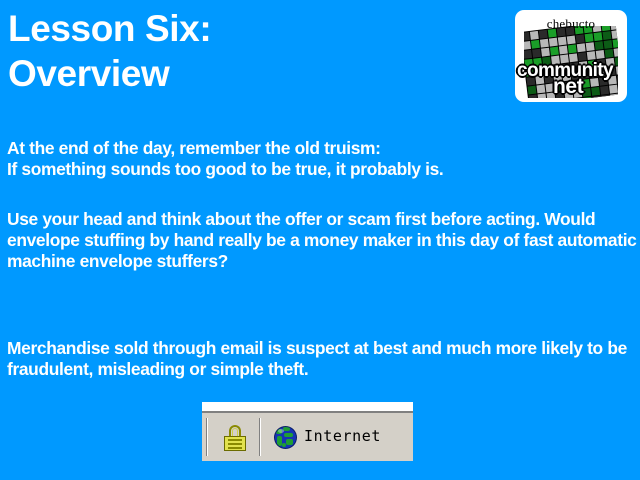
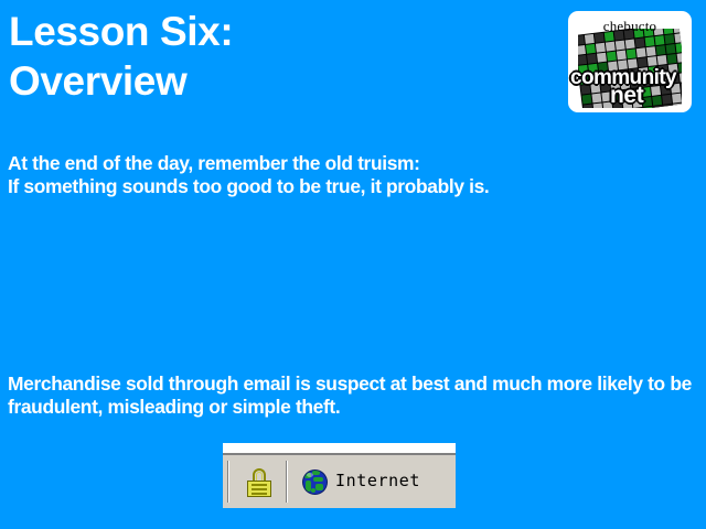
  Lesson Six:
  Overview
  chebucto
  community
  net
  At the end of the day, remember the old truism:
  If something sounds too good to be true, it probably is.
- Use your head and think about the offer or scam first before acting. Would envelope stuffing by hand really be a money maker in this day of fast automatic machine envelope stuffers?
  Merchandise sold through email is suspect at best and much more likely to be fraudulent, misleading or simple theft.
  Internet
